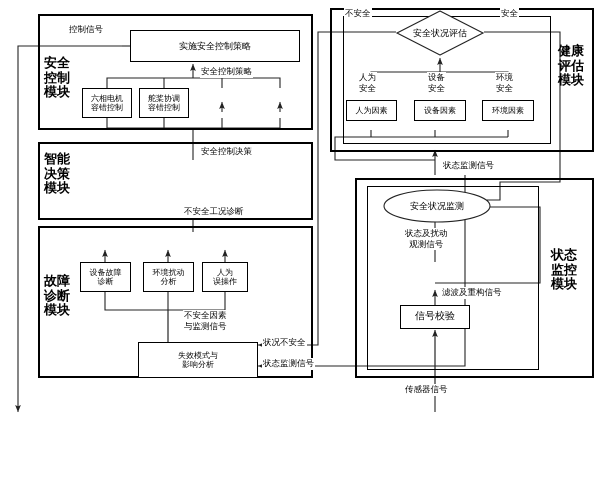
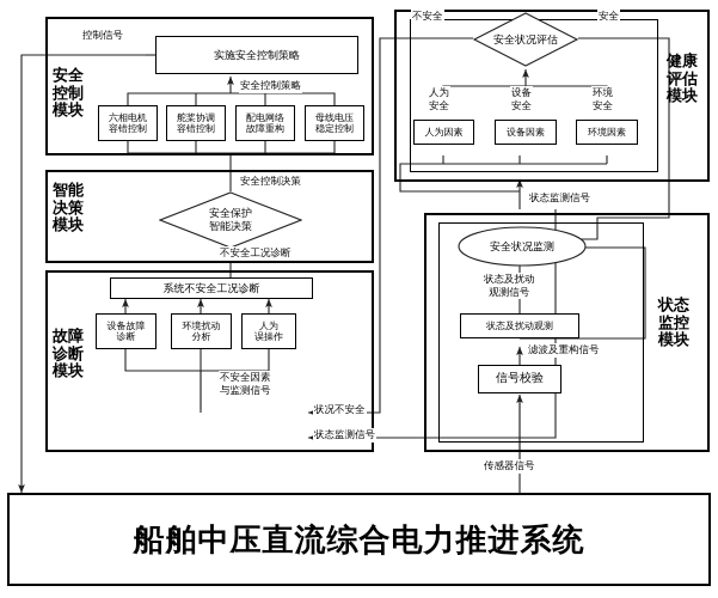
  安全
  控制
  模块
  智能
  决策
  模块
  故障
  诊断
  模块
  健康
  评估
  模块
  状态
  监控
  模块
  实施安全控制策略
  六相电机
  容错控制
  舵桨协调
  容错控制
+ 配电网络
+ 故障重构
+ 母线电压
+ 稳定控制
+ 安全保护
+ 智能决策
+ 系统不安全工况诊断
  设备故障
  诊断
  环境扰动
  分析
  人为
  误操作
- 失效模式与
- 影响分析
  安全状况评估
  人为因素
  设备因素
  环境因素
  安全状况监测
+ 状态及扰动观测
  信号校验
  控制信号
  安全控制策略
  安全控制决策
  不安全工况诊断
  不安全因素
  与监测信号
  状况不安全
  状态监测信号
  状态监测信号
  不安全
  安全
  人为
  安全
  设备
  安全
  环境
  安全
  状态及扰动
  观测信号
  滤波及重构信号
  传感器信号
+ 船舶中压直流综合电力推进系统
